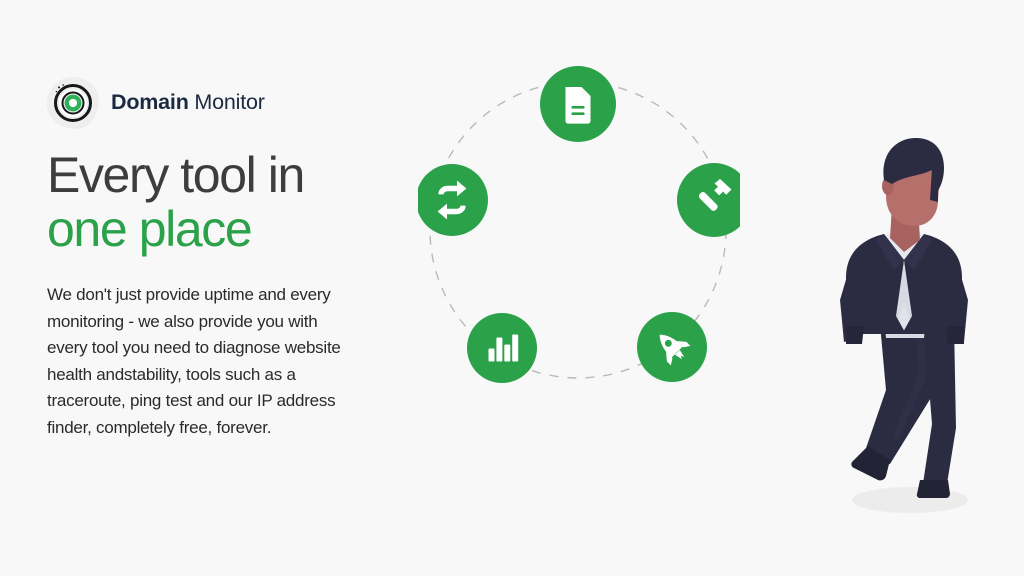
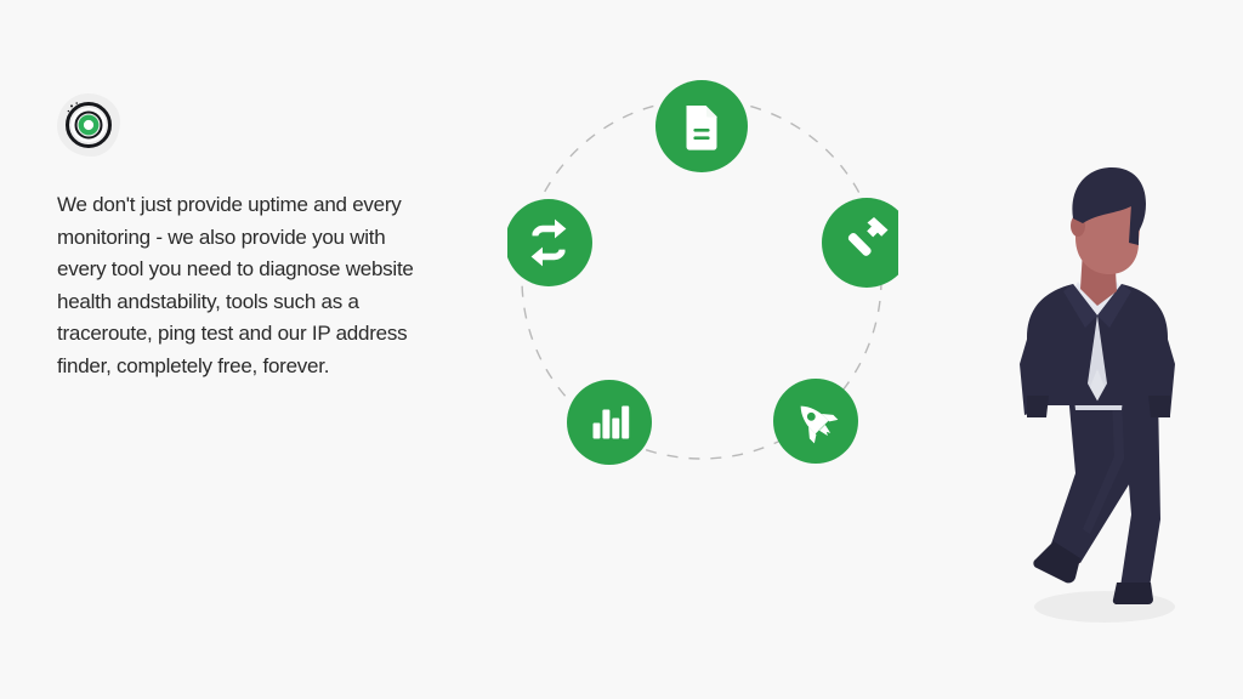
- Domain Monitor
- Every tool in
- one place
  We don't just provide uptime and every monitoring - we also provide you with every tool you need to diagnose website health andstability, tools such as a traceroute, ping test and our IP address finder, completely free, forever.
